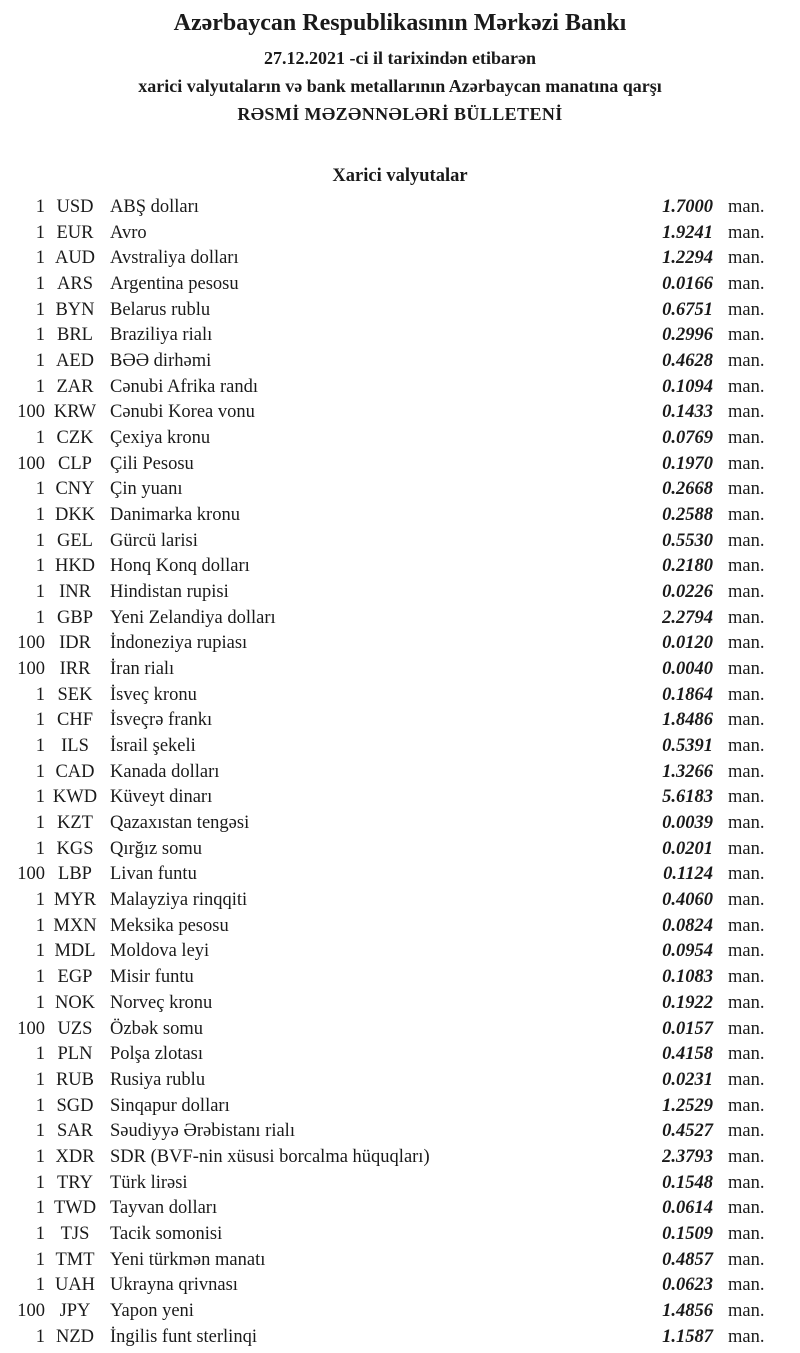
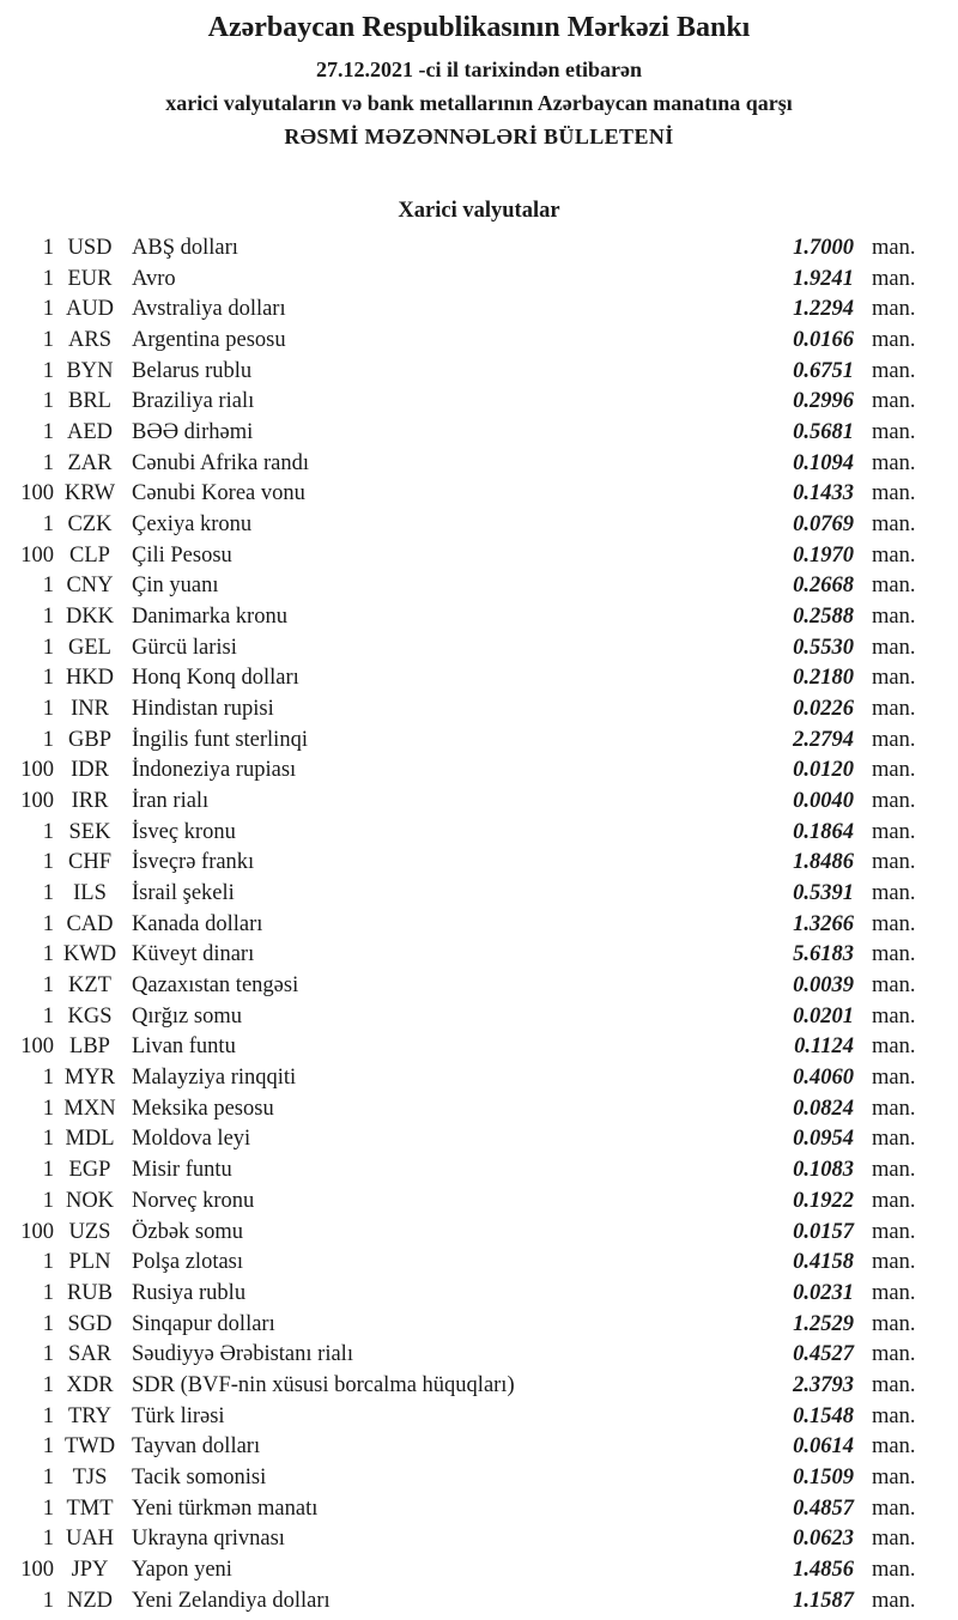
  Azərbaycan Respublikasının Mərkəzi Bankı
  27.12.2021 -ci il tarixindən etibarən
  xarici valyutaların və bank metallarının Azərbaycan manatına qarşı
  RƏSMİ MƏZƏNNƏLƏRİ BÜLLETENİ
  Xarici valyutalar
  1
  USD
  ABŞ dolları
  1.7000
  man.
  1
  EUR
  Avro
  1.9241
  man.
  1
  AUD
  Avstraliya dolları
  1.2294
  man.
  1
  ARS
  Argentina pesosu
  0.0166
  man.
  1
  BYN
  Belarus rublu
  0.6751
  man.
  1
  BRL
  Braziliya rialı
  0.2996
  man.
  1
  AED
  BƏƏ dirhəmi
- 0.4628
+ 0.5681
  man.
  1
  ZAR
  Cənubi Afrika randı
  0.1094
  man.
  100
  KRW
  Cənubi Korea vonu
  0.1433
  man.
  1
  CZK
  Çexiya kronu
  0.0769
  man.
  100
  CLP
  Çili Pesosu
  0.1970
  man.
  1
  CNY
  Çin yuanı
  0.2668
  man.
  1
  DKK
  Danimarka kronu
  0.2588
  man.
  1
  GEL
  Gürcü larisi
  0.5530
  man.
  1
  HKD
  Honq Konq dolları
  0.2180
  man.
  1
  INR
  Hindistan rupisi
  0.0226
  man.
  1
  GBP
- Yeni Zelandiya dolları
+ İngilis funt sterlinqi
  2.2794
  man.
  100
  IDR
  İndoneziya rupiası
  0.0120
  man.
  100
  IRR
  İran rialı
  0.0040
  man.
  1
  SEK
  İsveç kronu
  0.1864
  man.
  1
  CHF
  İsveçrə frankı
  1.8486
  man.
  1
  ILS
  İsrail şekeli
  0.5391
  man.
  1
  CAD
  Kanada dolları
  1.3266
  man.
  1
  KWD
  Küveyt dinarı
  5.6183
  man.
  1
  KZT
  Qazaxıstan tengəsi
  0.0039
  man.
  1
  KGS
  Qırğız somu
  0.0201
  man.
  100
  LBP
  Livan funtu
  0.1124
  man.
  1
  MYR
  Malayziya rinqqiti
  0.4060
  man.
  1
  MXN
  Meksika pesosu
  0.0824
  man.
  1
  MDL
  Moldova leyi
  0.0954
  man.
  1
  EGP
  Misir funtu
  0.1083
  man.
  1
  NOK
  Norveç kronu
  0.1922
  man.
  100
  UZS
  Özbək somu
  0.0157
  man.
  1
  PLN
  Polşa zlotası
  0.4158
  man.
  1
  RUB
  Rusiya rublu
  0.0231
  man.
  1
  SGD
  Sinqapur dolları
  1.2529
  man.
  1
  SAR
  Səudiyyə Ərəbistanı rialı
  0.4527
  man.
  1
  XDR
  SDR (BVF-nin xüsusi borcalma hüquqları)
  2.3793
  man.
  1
  TRY
  Türk lirəsi
  0.1548
  man.
  1
  TWD
  Tayvan dolları
  0.0614
  man.
  1
  TJS
  Tacik somonisi
  0.1509
  man.
  1
  TMT
  Yeni türkmən manatı
  0.4857
  man.
  1
  UAH
  Ukrayna qrivnası
  0.0623
  man.
  100
  JPY
  Yapon yeni
  1.4856
  man.
  1
  NZD
- İngilis funt sterlinqi
+ Yeni Zelandiya dolları
  1.1587
  man.
